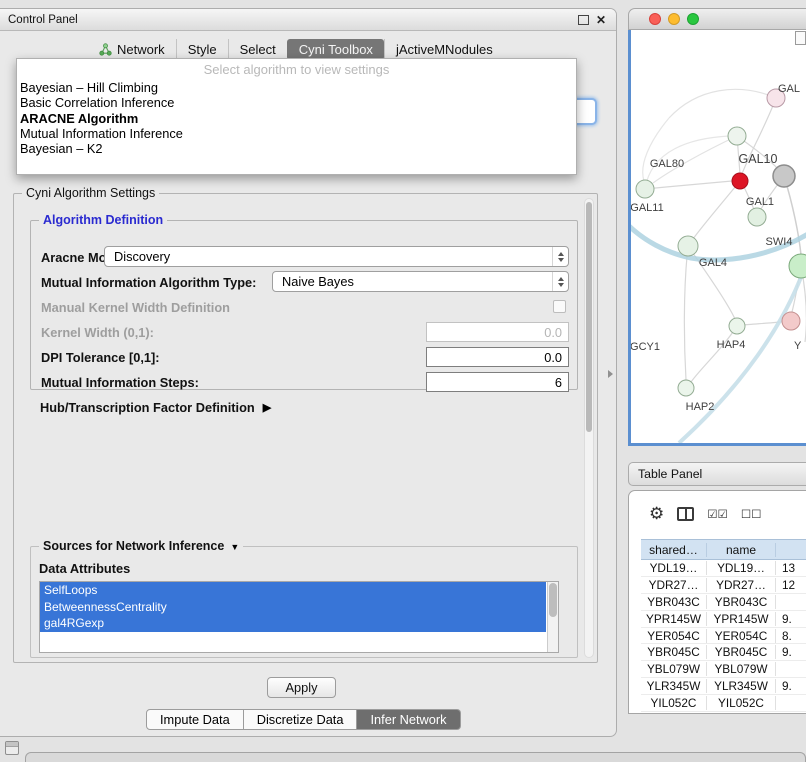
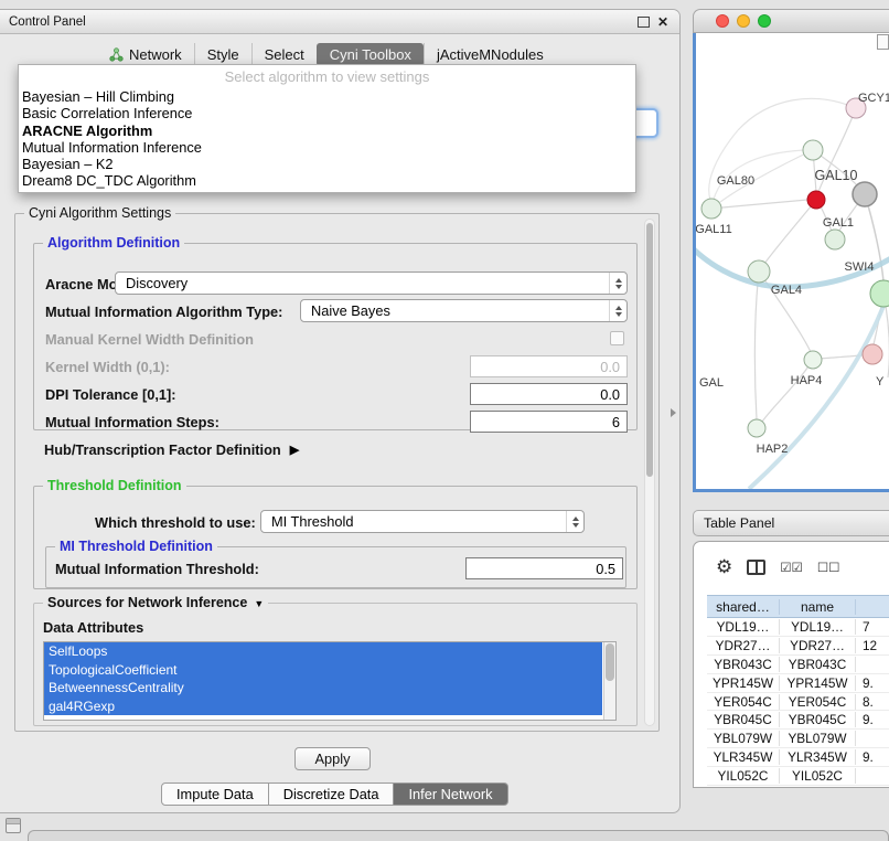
  Control Panel
  ✕
  Network
  Style
  Select
  Cyni Toolbox
  jActiveMNodules
  Select algorithm to view settings
  Bayesian – Hill Climbing
  Basic Correlation Inference
  ARACNE Algorithm
  Mutual Information Inference
  Bayesian – K2
+ Dream8 DC_TDC Algorithm
  Cyni Algorithm Settings
  Algorithm Definition
  Aracne Mo
  Discovery
  Mutual Information Algorithm Type:
  Naive Bayes
  Manual Kernel Width Definition
  Kernel Width (0,1):
  0.0
  DPI Tolerance [0,1]:
  0.0
  Mutual Information Steps:
  6
  Hub/Transcription Factor Definition
  ▶
+ Threshold Definition
+ Which threshold to use:
+ MI Threshold
+ MI Threshold Definition
+ Mutual Information Threshold:
+ 0.5
  Sources for Network Inference ▼
  Data Attributes
  SelfLoops
+ TopologicalCoefficient
  BetweennessCentrality
  gal4RGexp
  Apply
  Impute Data
  Discretize Data
  Infer Network
  GAL80
  GAL10
  GAL11
  GAL1
  SWI4
  GAL4
- GCY1
+ GAL
  HAP4
  HAP2
- GAL
+ GCY1
  Y
  Table Panel
  ⚙
  ☑☑
  ☐☐
  shared…
  name
  YDL19…
  YDL19…
- 13
+ 7
  YDR27…
  YDR27…
  12
  YBR043C
  YBR043C
  YPR145W
  YPR145W
  9.
  YER054C
  YER054C
  8.
  YBR045C
  YBR045C
  9.
  YBL079W
  YBL079W
  YLR345W
  YLR345W
  9.
  YIL052C
  YIL052C
